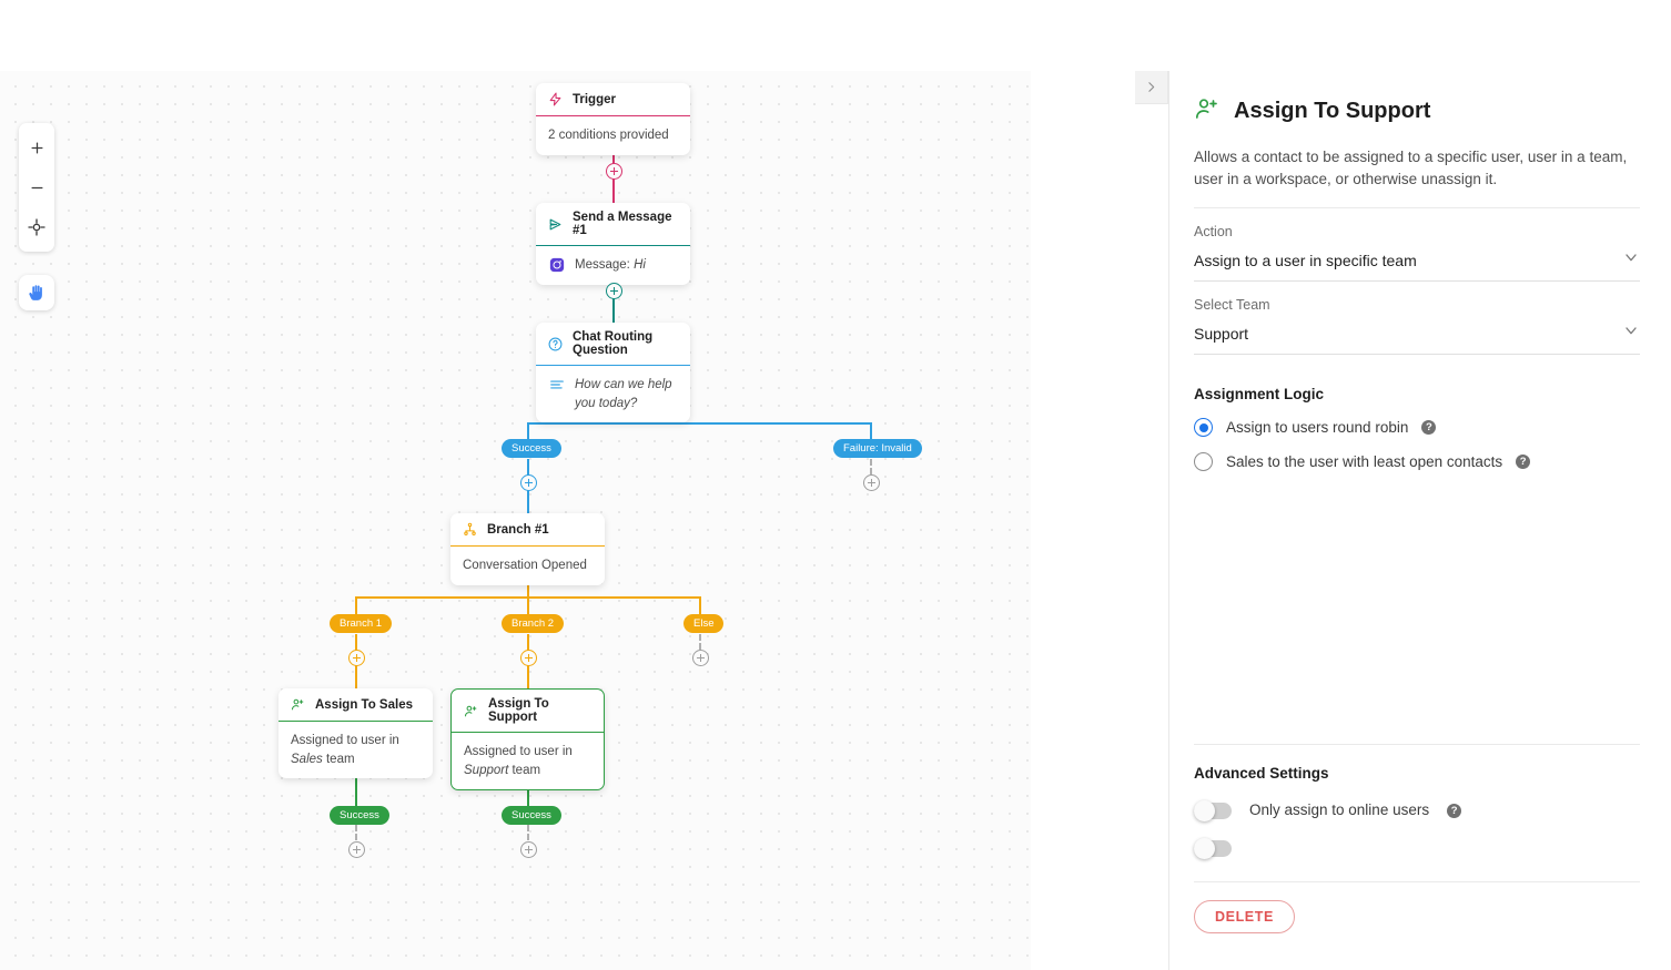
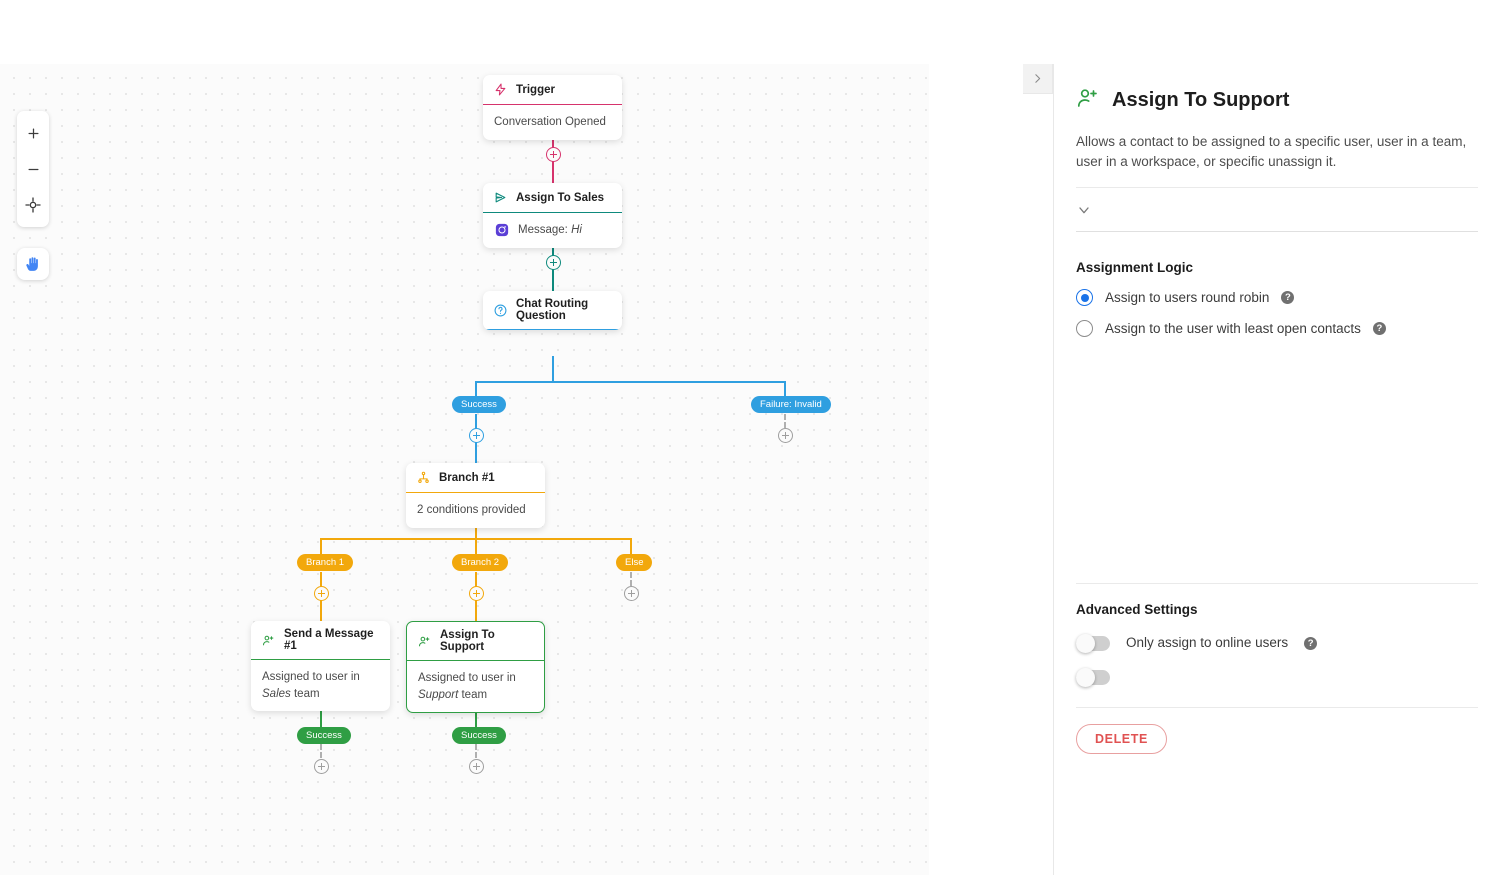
  Success
  Failure: Invalid
  Branch 1
  Branch 2
  Else
  Success
  Success
  Trigger
- 2 conditions provided
+ Conversation Opened
- Send a Message #1
+ Assign To Sales
  Message: Hi
  Chat Routing Question
- How can we help you today?
  Branch #1
- Conversation Opened
+ 2 conditions provided
- Assign To Sales
+ Send a Message #1
  Assigned to user in Sales team
  Assign To Support
  Assigned to user in Support team
  Assign To Support
- Allows a contact to be assigned to a specific user, user in a team, user in a workspace, or otherwise unassign it.
+ Allows a contact to be assigned to a specific user, user in a team, user in a workspace, or specific unassign it.
- Action
- Assign to a user in specific team
- Select Team
- Support
  Assignment Logic
  Assign to users round robin
  ?
- Sales to the user with least open contacts
+ Assign to the user with least open contacts
  ?
  Advanced Settings
  Only assign to online users
  ?
  DELETE
